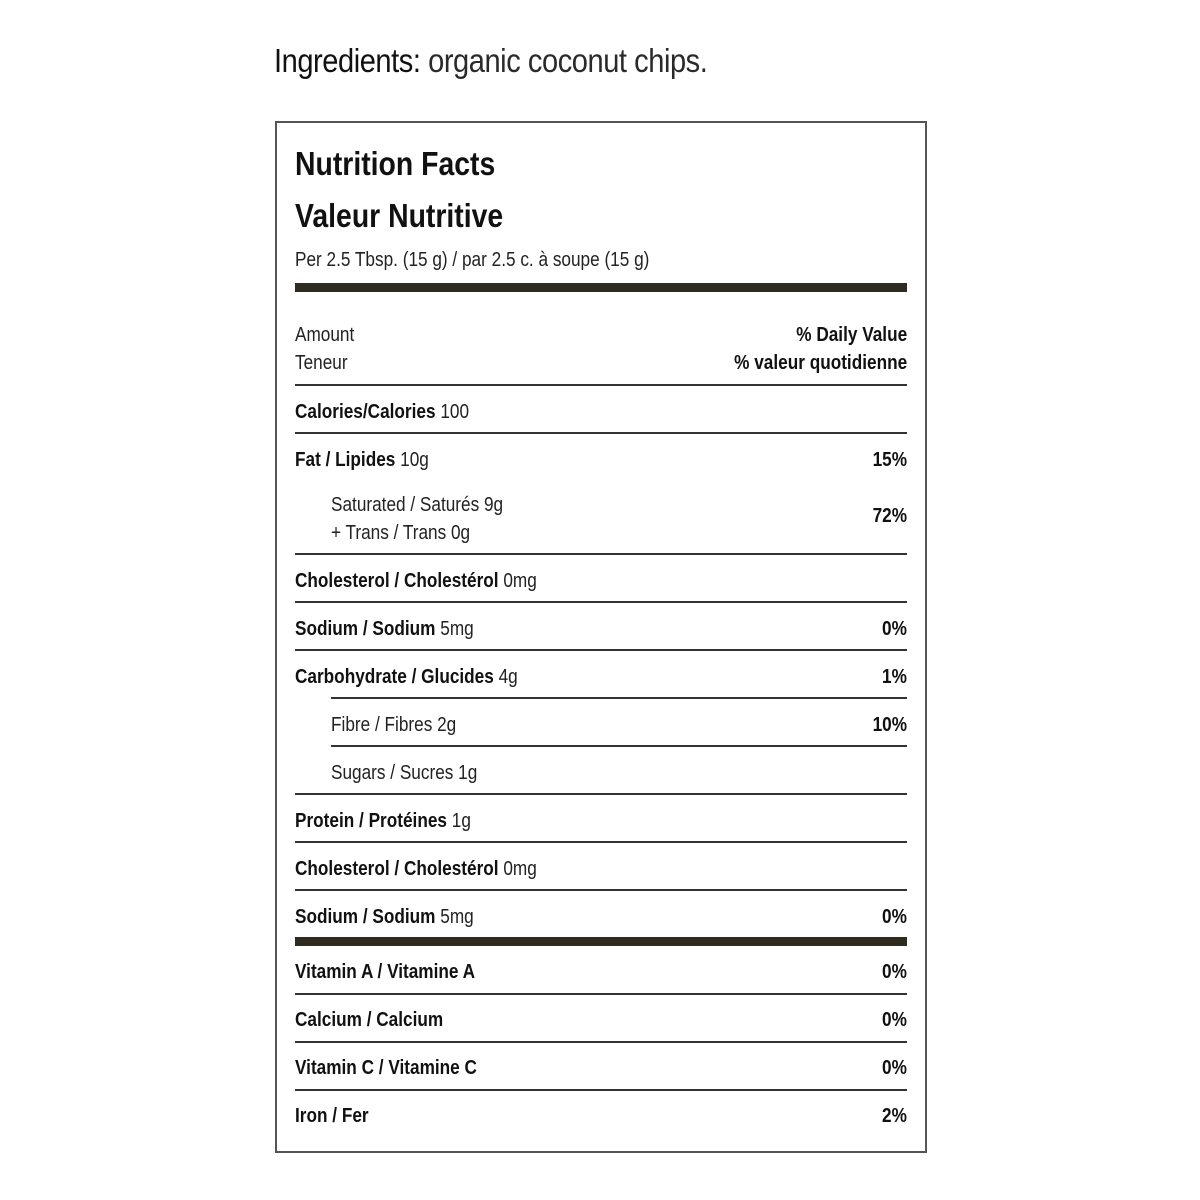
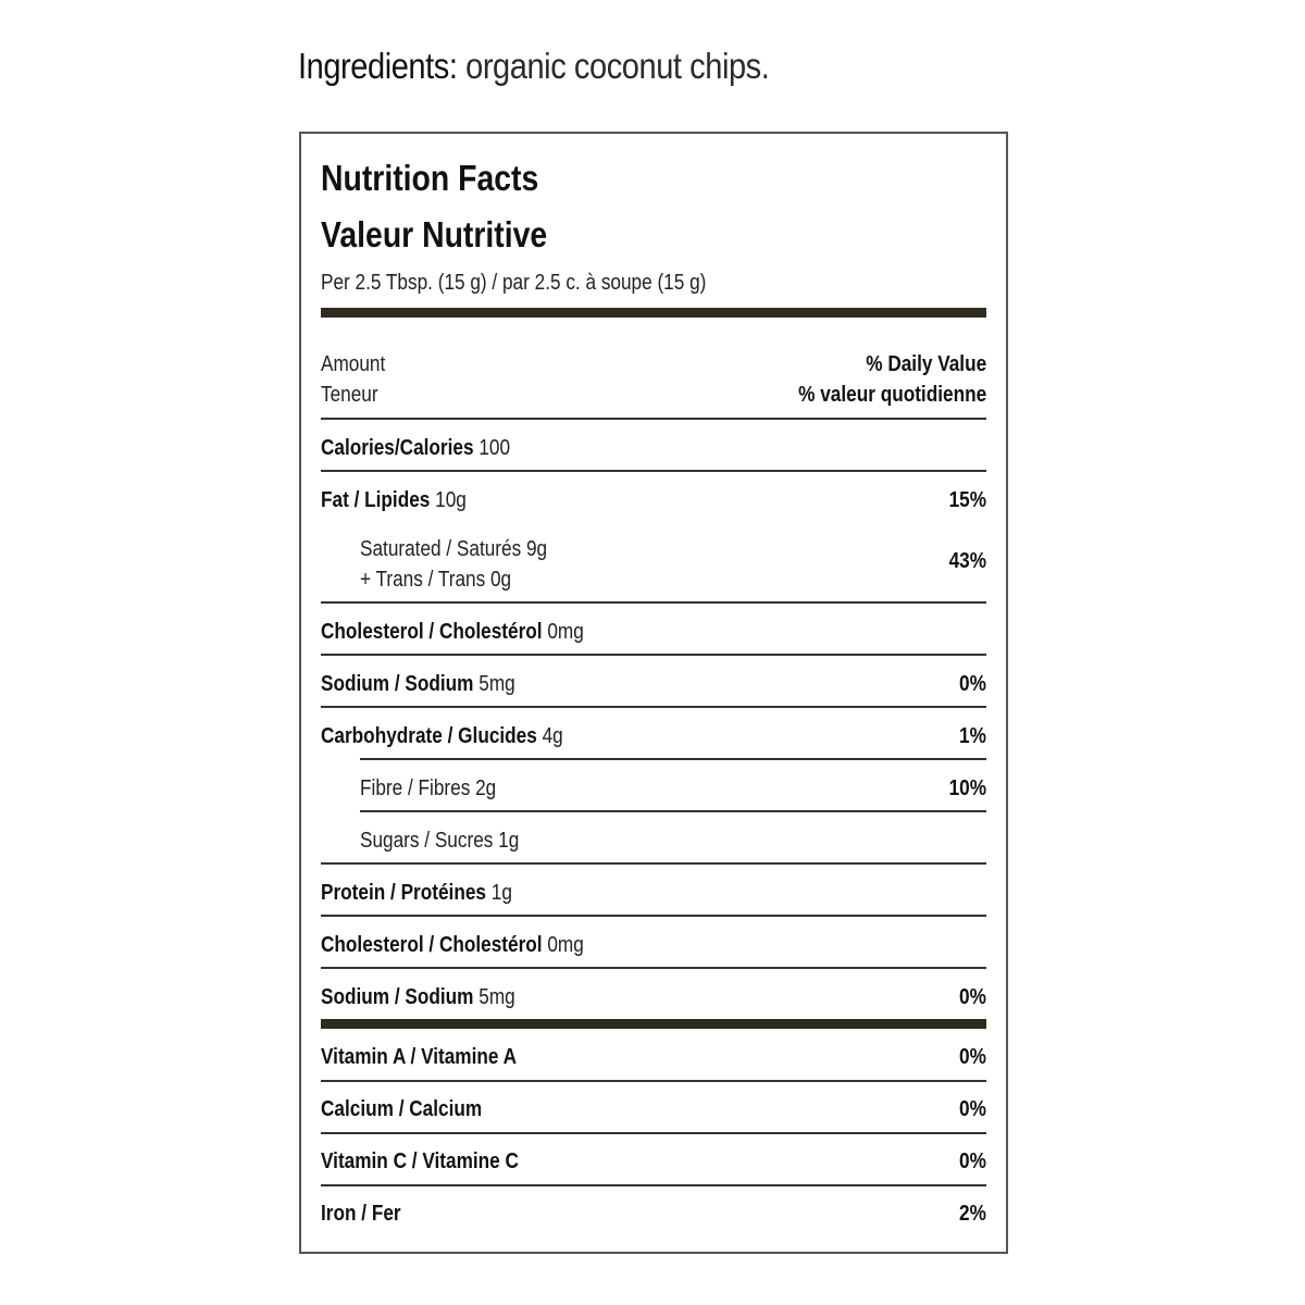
  Ingredients: organic coconut chips.
  Nutrition Facts
  Valeur Nutritive
  Per 2.5 Tbsp. (15 g) / par 2.5 c. à soupe (15 g)
  Amount
  Teneur
  % Daily Value
  % valeur quotidienne
  Calories/Calories 100
  Fat / Lipides 10g
  15%
  Saturated / Saturés 9g
  + Trans / Trans 0g
- 72%
+ 43%
  Cholesterol / Cholestérol 0mg
  Sodium / Sodium 5mg
  0%
  Carbohydrate / Glucides 4g
  1%
  Fibre / Fibres 2g
  10%
  Sugars / Sucres 1g
  Protein / Protéines 1g
  Cholesterol / Cholestérol 0mg
  Sodium / Sodium 5mg
  0%
  Vitamin A / Vitamine A
  0%
  Calcium / Calcium
  0%
  Vitamin C / Vitamine C
  0%
  Iron / Fer
  2%
